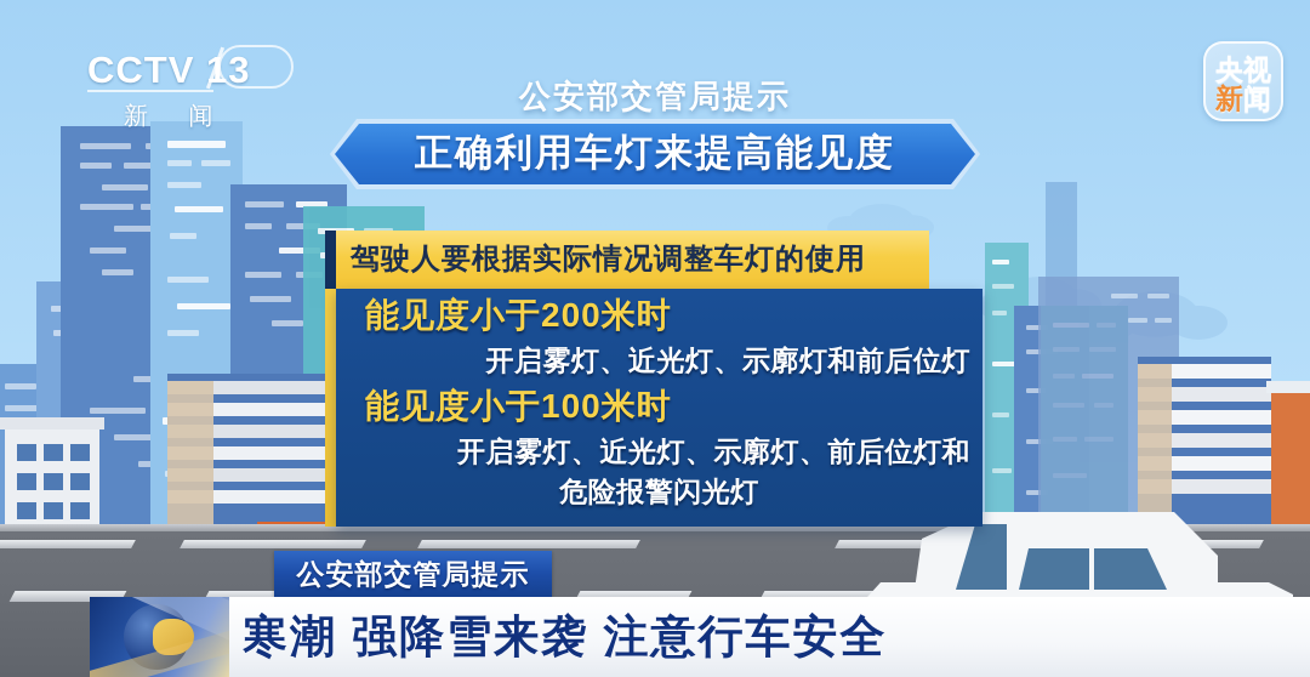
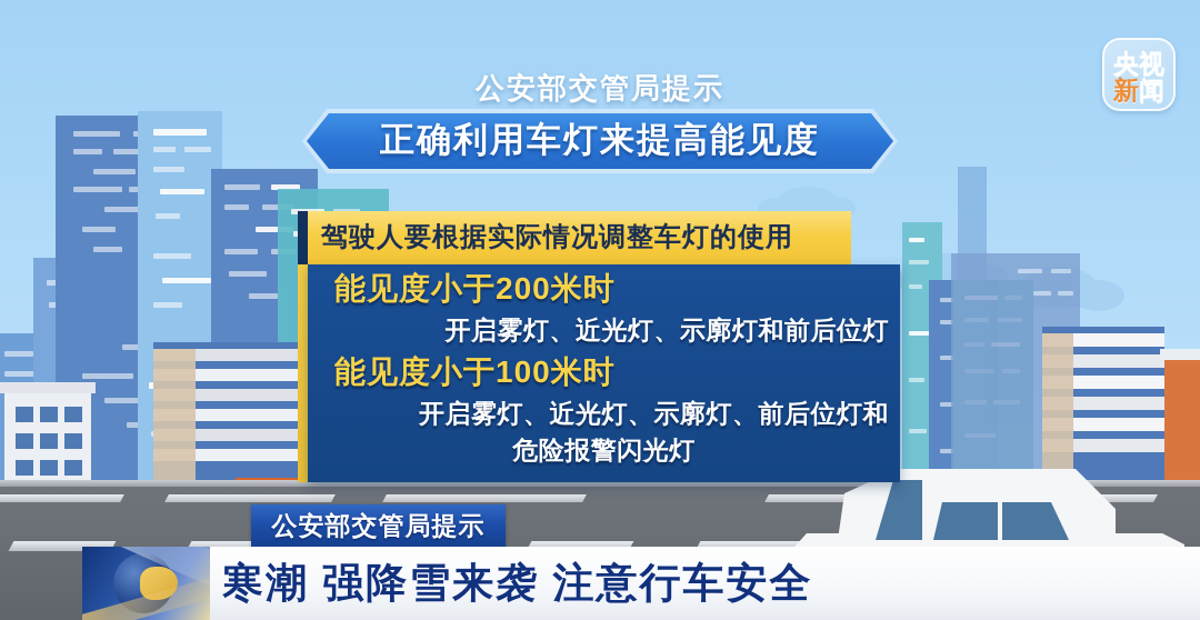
- CCTV 13
- 新 闻
  央视
  新闻
  公安部交管局提示
  正确利用车灯来提高能见度
  驾驶人要根据实际情况调整车灯的使用
  能见度小于200米时
  开启雾灯、近光灯、示廓灯和前后位灯
  能见度小于100米时
  开启雾灯、近光灯、示廓灯、前后位灯和
  危险报警闪光灯
  公安部交管局提示
  寒潮 强降雪来袭 注意行车安全
